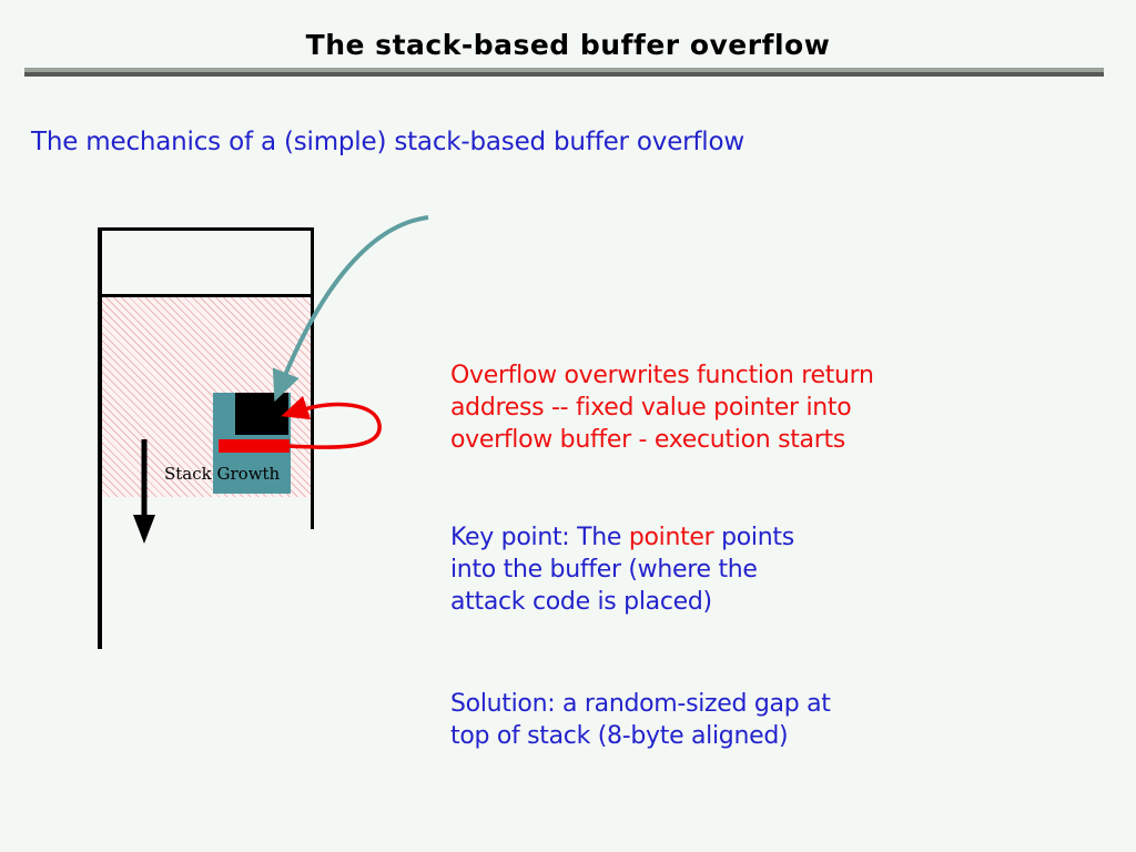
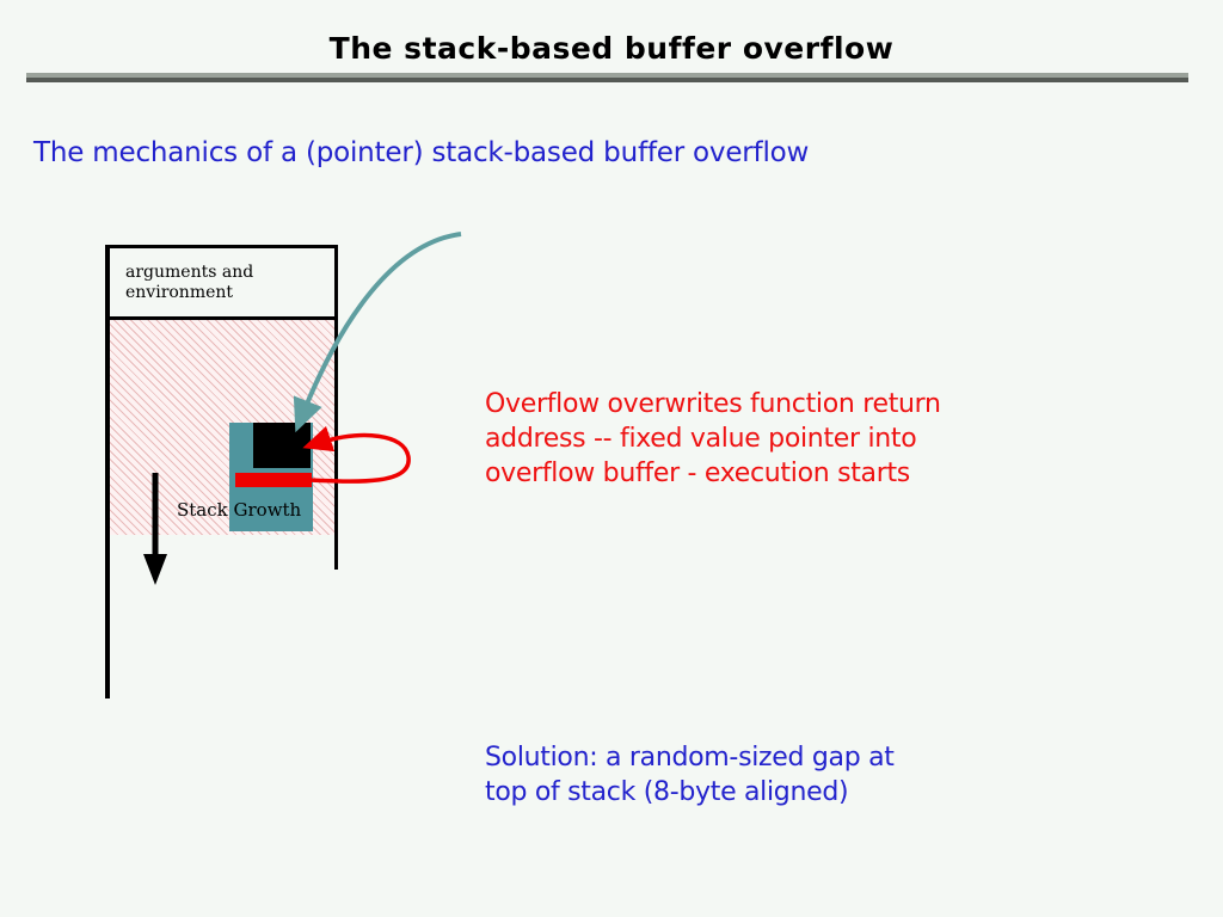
  The stack-based buffer overflow
- The mechanics of a (simple) stack-based buffer overflow
+ The mechanics of a (pointer) stack-based buffer overflow
+ arguments and environment
  Stack Growth
  Overflow overwrites function return
  address -- fixed value pointer into
  overflow buffer - execution starts
- Key point: The pointer points
- into the buffer (where the
- attack code is placed)
  Solution: a random-sized gap at
  top of stack (8-byte aligned)
